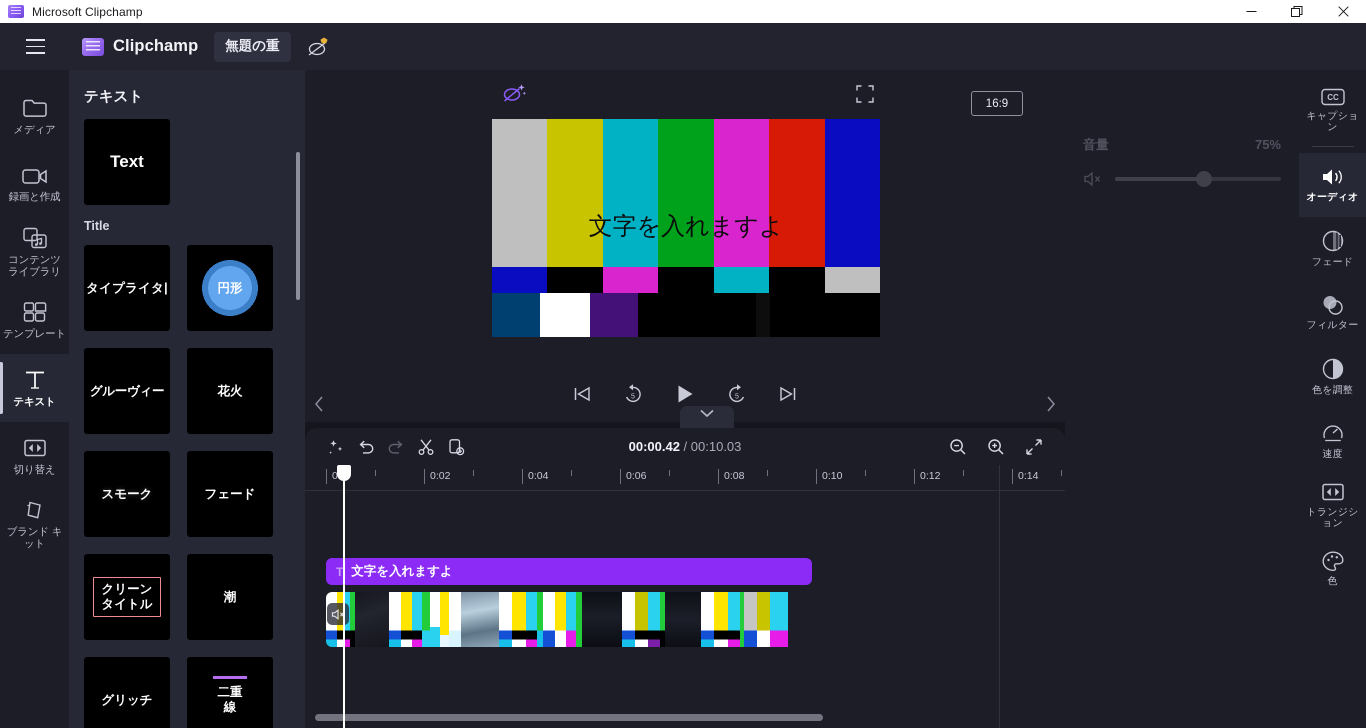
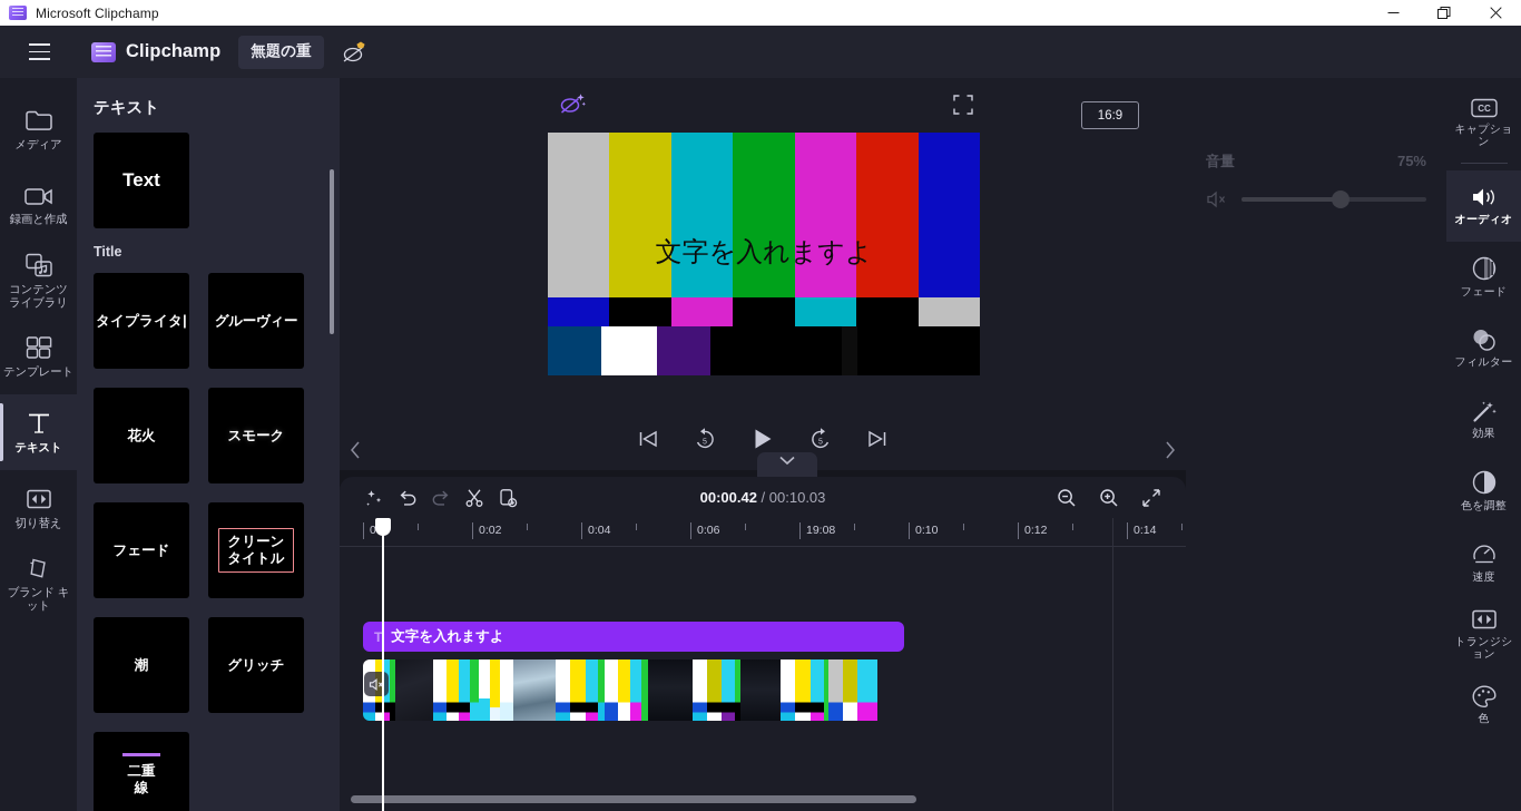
  Microsoft Clipchamp
  Clipchamp
  無題の重
  メディア
  録画と作成
  コンテンツ ライブラリ
  テンプレート
  テキスト
  切り替え
  ブランド キット
  テキスト
  Text
  Title
  タイプライタ|
- 円形
  グルーヴィー
  花火
  スモーク
  フェード
  クリーン
  タイトル
  潮
  グリッチ
  二重
  線
  16:9
  文字を入れますよ
  音量
  75%
  CC
  キャプション
  オーディオ
  フェード
  フィルター
+ 効果
  色を調整
  速度
  トランジション
  色
  00:00.42 / 00:10.03
  0
  0:02
  0:04
  0:06
- 0:08
+ 19:08
  0:10
  0:12
  0:14
  T
  文字を入れますよ
